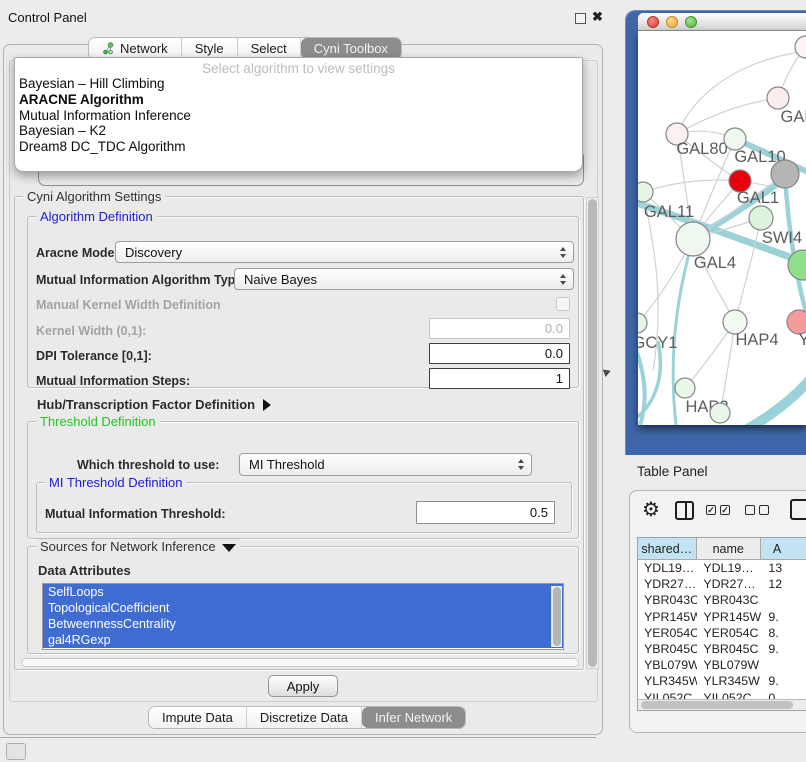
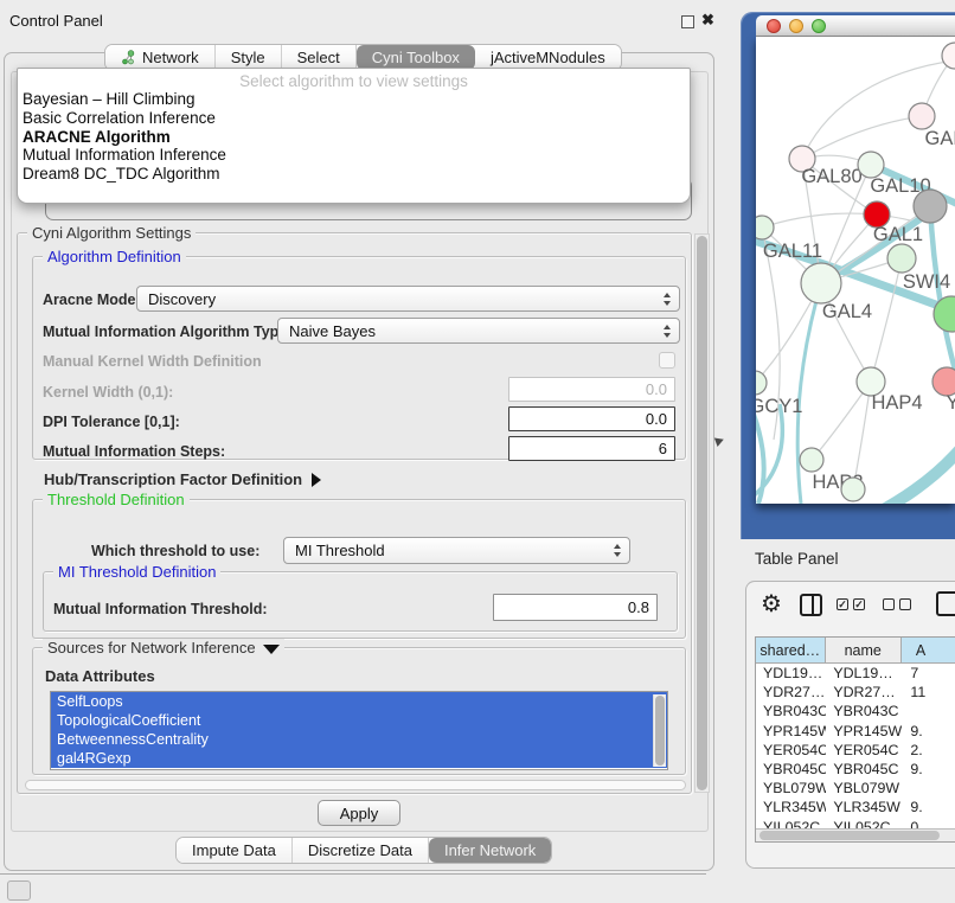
  Control Panel
  ✖
  Network
  Style
  Select
  Cyni Toolbox
+ jActiveMNodules
  Select algorithm to view settings
  Bayesian – Hill Climbing
+ Basic Correlation Inference
  ARACNE Algorithm
  Mutual Information Inference
- Bayesian – K2
  Dream8 DC_TDC Algorithm
  Cyni Algorithm Settings
  Algorithm Definition
  Aracne Mode
  Discovery
  Mutual Information Algorithm Typ
  Naive Bayes
  Manual Kernel Width Definition
  Kernel Width (0,1):
  0.0
  DPI Tolerance [0,1]:
  0.0
  Mutual Information Steps:
- 1
+ 6
  Hub/Transcription Factor Definition
  Threshold Definition
  Which threshold to use:
  MI Threshold
  MI Threshold Definition
  Mutual Information Threshold:
- 0.5
+ 0.8
  Sources for Network Inference
  Data Attributes
  SelfLoops
  TopologicalCoefficient
  BetweennessCentrality
  gal4RGexp
  Apply
  Impute Data
  Discretize Data
  Infer Network
  GAL80
  GAL10
  GAL1
  GAL11
  SWI4
  GAL4
  GCY1
  HAP4
  Y
  Table Panel
  ⚙
  ✓
  ✓
  shared…
  name
  A
  YDL19…
  YDL19…
- 13
+ 7
  YDR27…
  YDR27…
- 12
+ 11
  YBR043C
  YBR043C
  YPR145W
  YPR145W
  9.
  YER054C
  YER054C
- 8.
+ 2.
  YBR045C
  YBR045C
  9.
  YBL079W
  YBL079W
  YLR345W
  YLR345W
  9.
  YIL052C
  YIL052C
  0.
